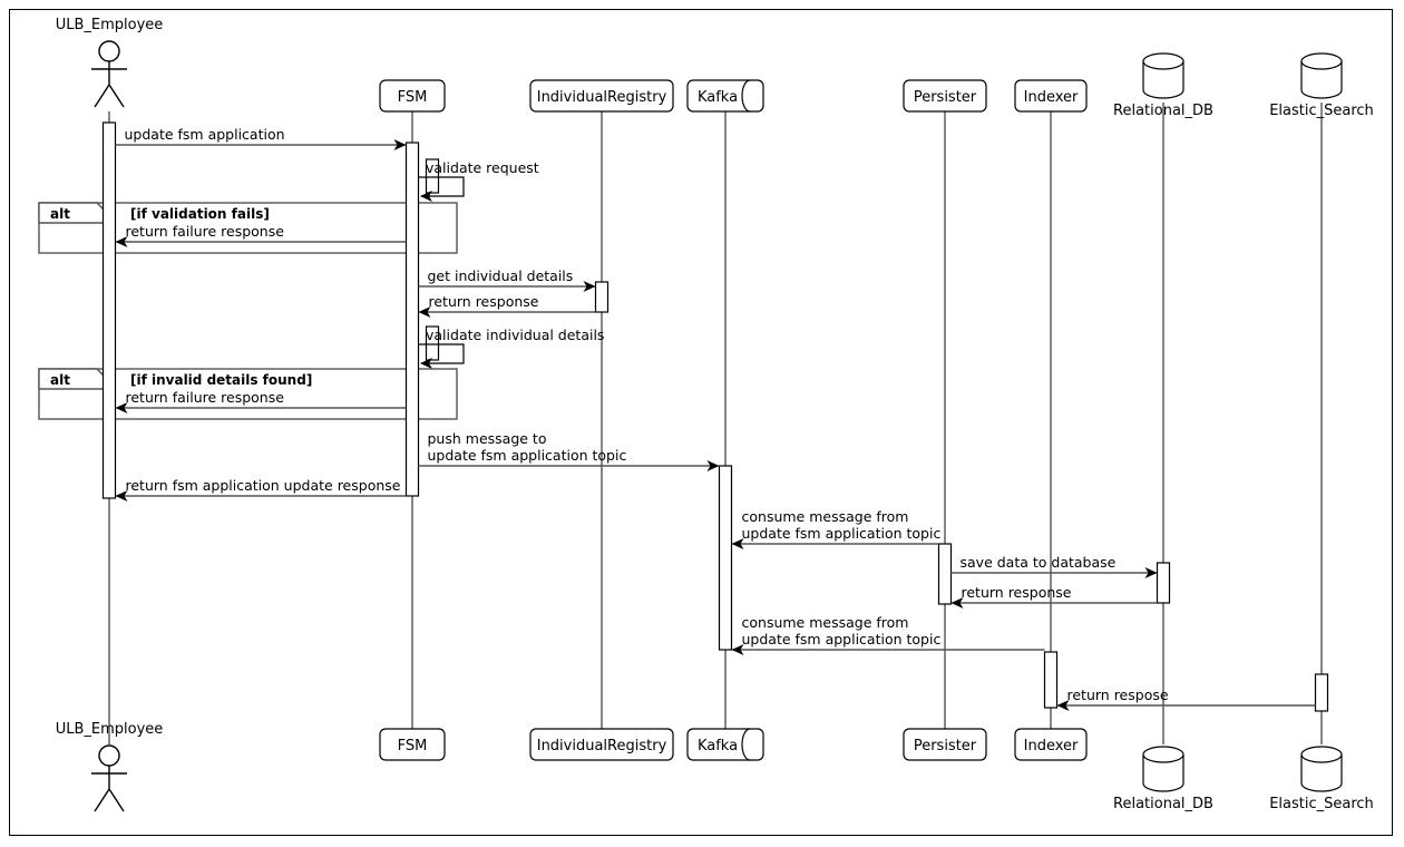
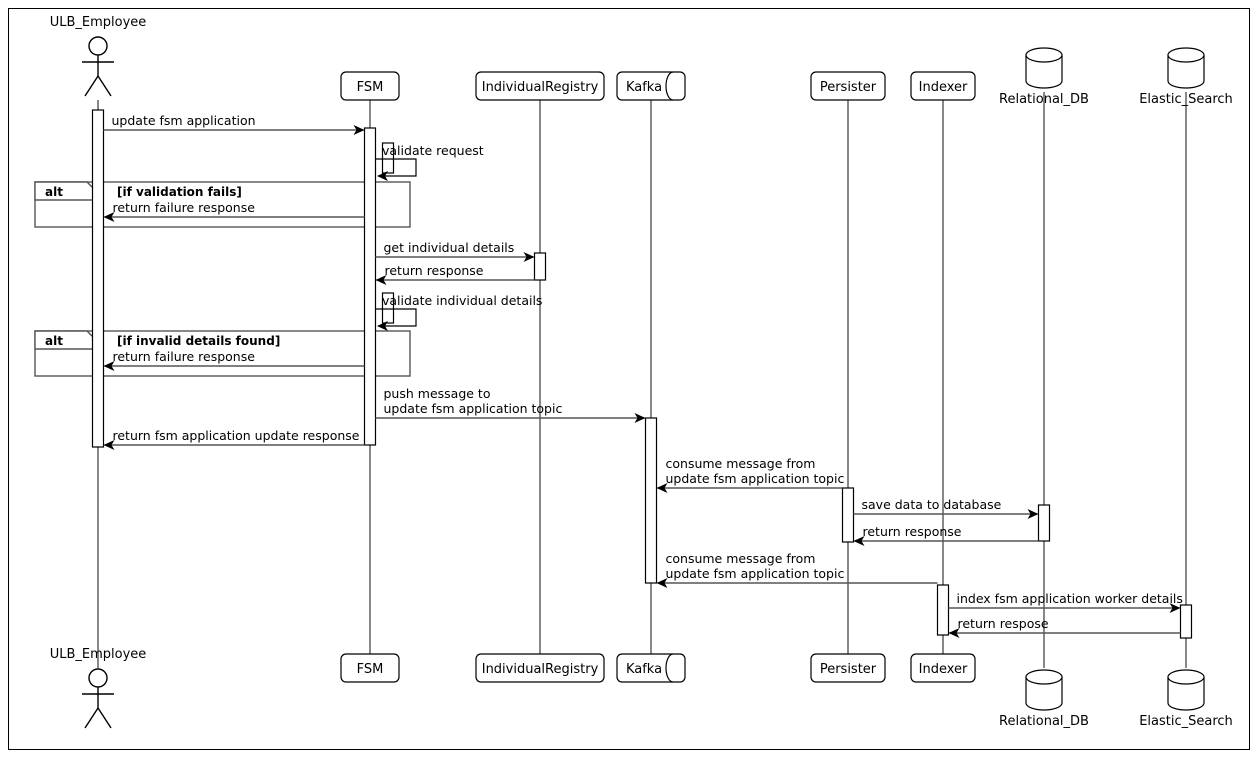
  alt
  [if validation fails]
  alt
  [if invalid details found]
  update fsm application
  validate request
  return failure response
  get individual details
  return response
  validate individual details
  return failure response
  push message to
  update fsm application topic
  return fsm application update response
  consume message from
  update fsm application topic
  save data to database
  return response
  consume message from
  update fsm application topic
+ index fsm application worker details
  return respose
  ULB_Employee
  ULB_Employee
  FSM
  FSM
  IndividualRegistry
  IndividualRegistry
  Kafka
  Kafka
  Persister
  Persister
  Indexer
  Indexer
  Relational_DB
  Relational_DB
  Elastic_Search
  Elastic_Search
